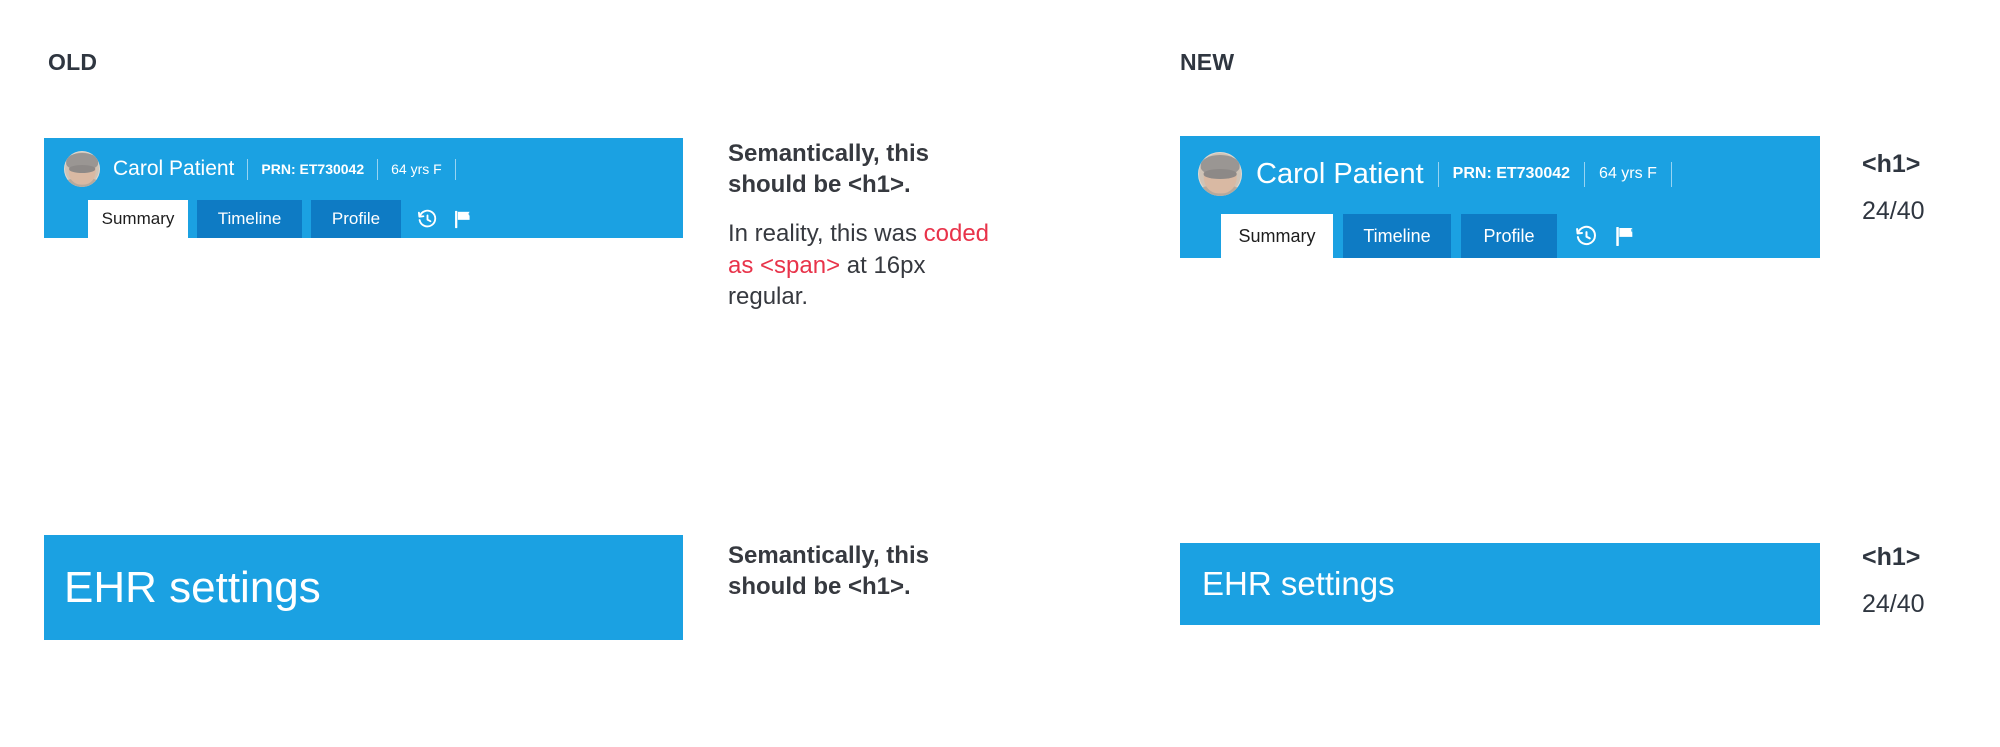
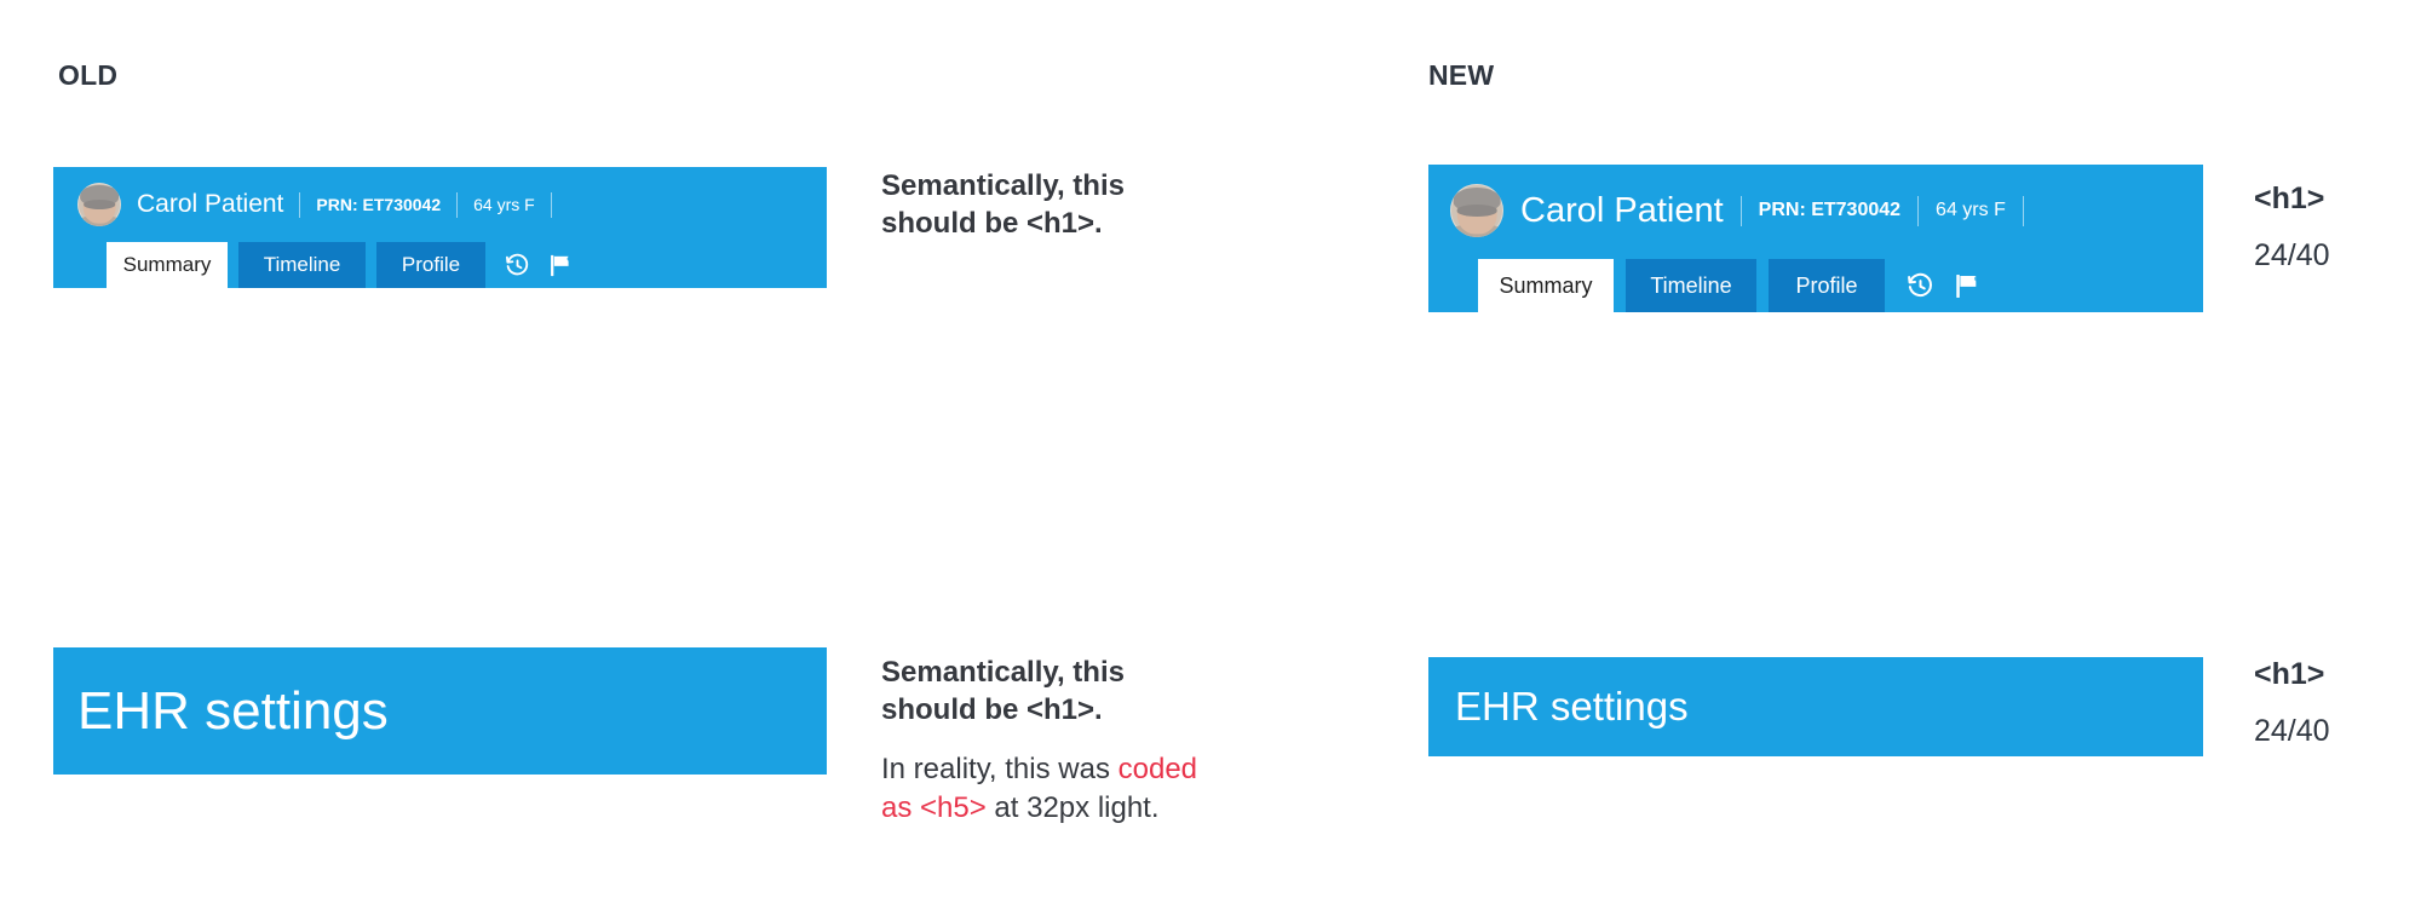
  OLD
  NEW
  Carol Patient
  PRN: ET730042
  64 yrs F
  Summary
  Timeline
  Profile
  Semantically, this should be <h1>.
- In reality, this was coded as <span> at 16px regular.
  Carol Patient
  PRN: ET730042
  64 yrs F
  Summary
  Timeline
  Profile
  <h1>
  24/40
  EHR settings
  Semantically, this should be <h1>.
+ In reality, this was coded as <h5> at 32px light.
  EHR settings
  <h1>
  24/40
